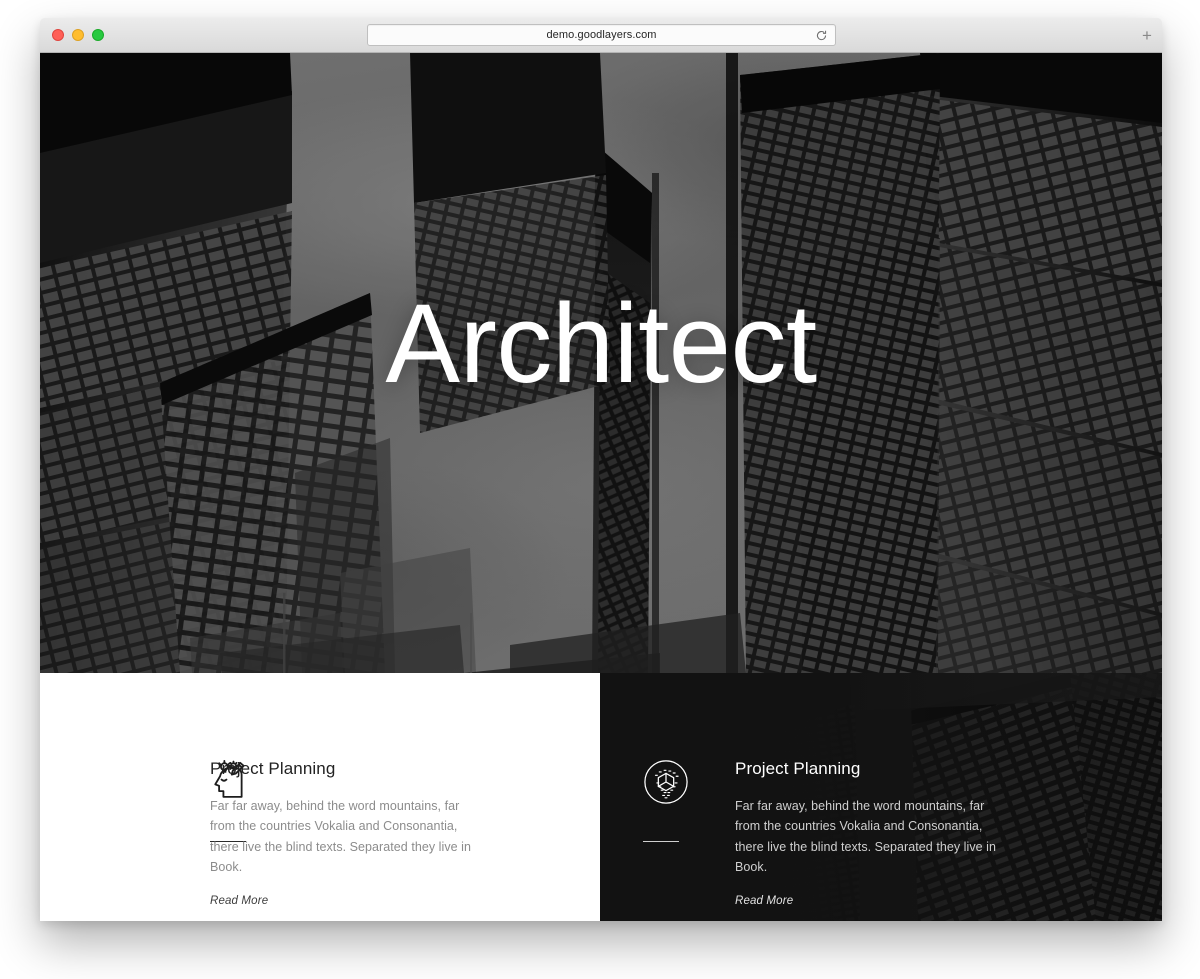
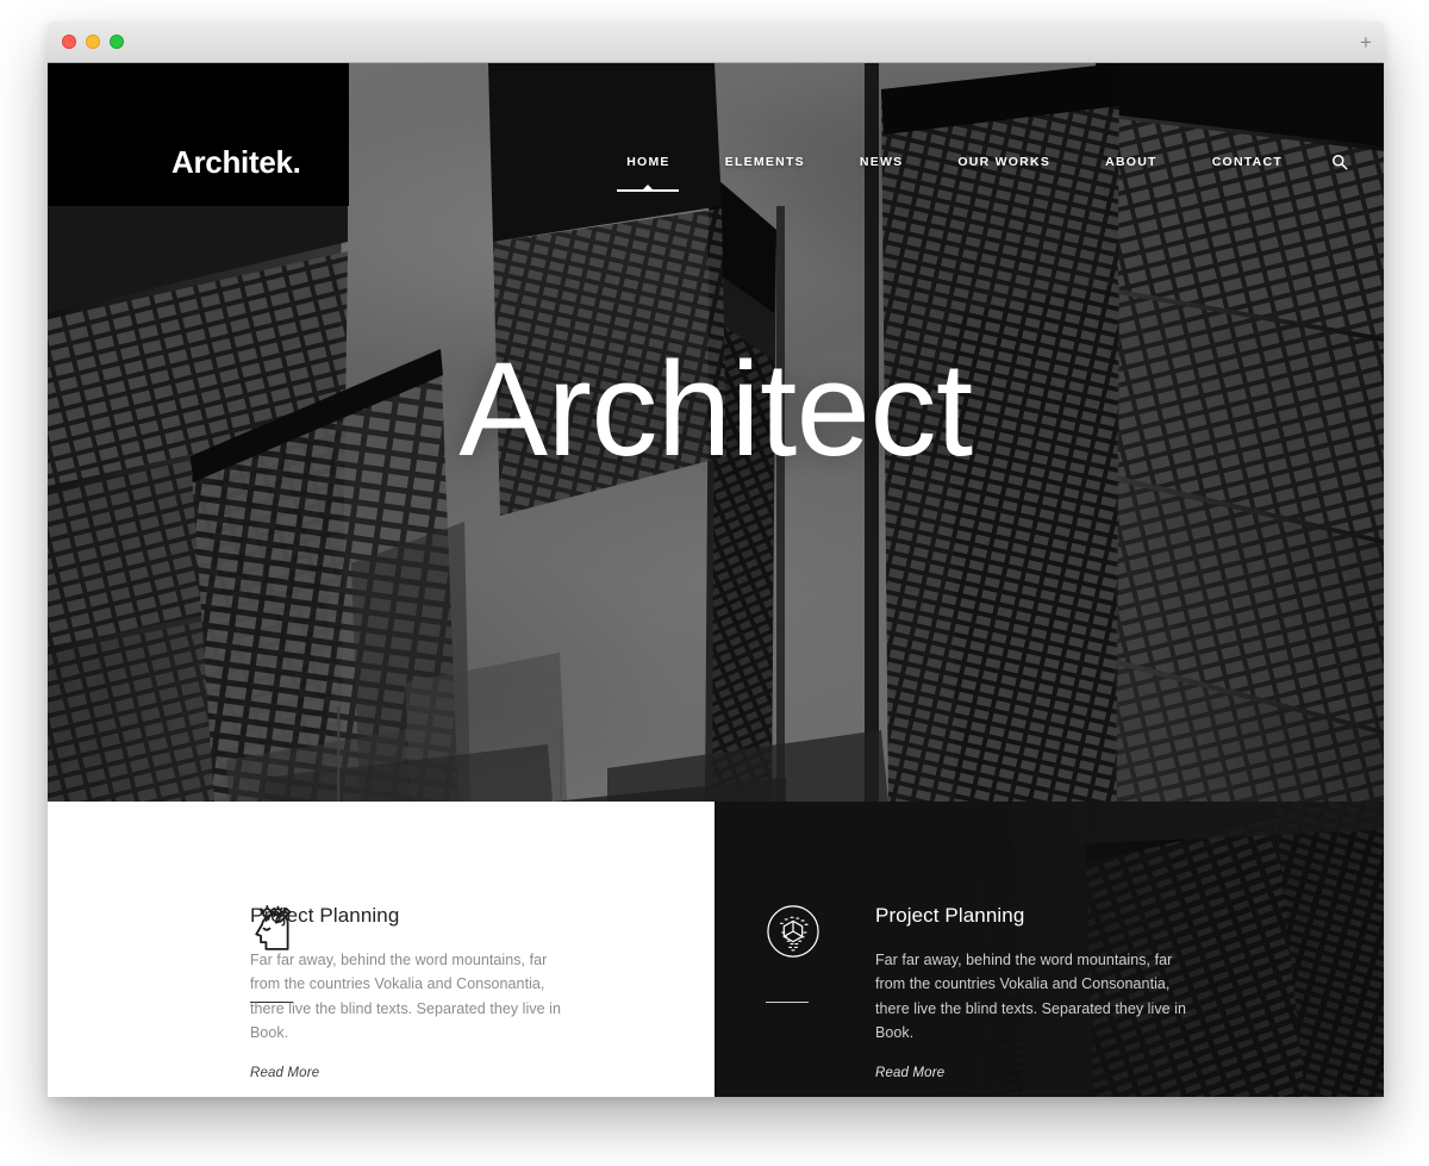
- demo.goodlayers.com
  +
+ Architek.
+ HOME
+ ELEMENTS
+ NEWS
+ OUR WORKS
+ ABOUT
+ CONTACT
  Architect
  Project Planning
  Far far away, behind the word mountains, far from the countries Vokalia and Consonantia, there live the blind texts. Separated they live in Book.
  Read More
  Project Planning
  Far far away, behind the word mountains, far from the countries Vokalia and Consonantia, there live the blind texts. Separated they live in Book.
  Read More
